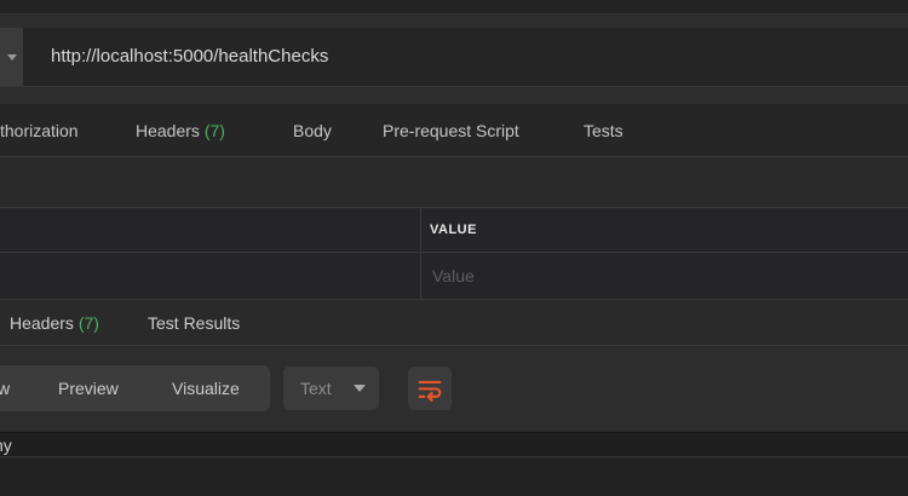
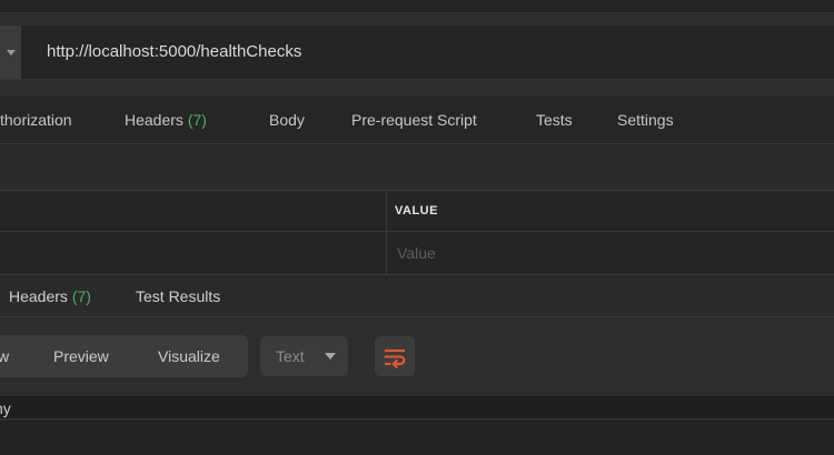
  http://localhost:5000/healthChecks
  thorization
  Headers (7)
  Body
  Pre-request Script
  Tests
+ Settings
  VALUE
  Value
  Headers (7)
  Test Results
  w
  Preview
  Visualize
  Text
